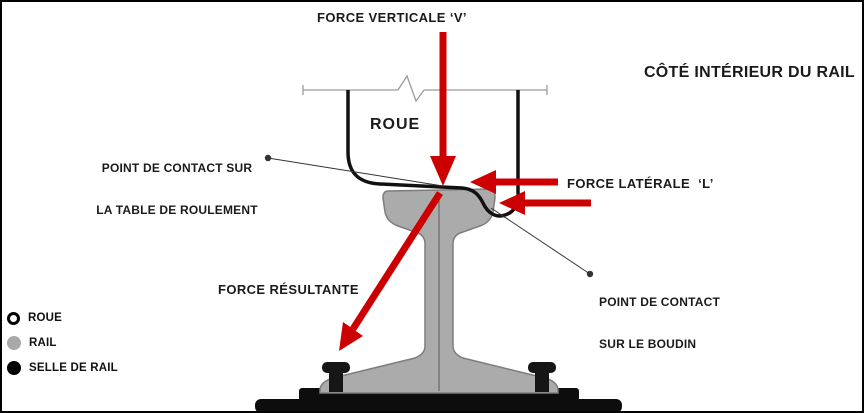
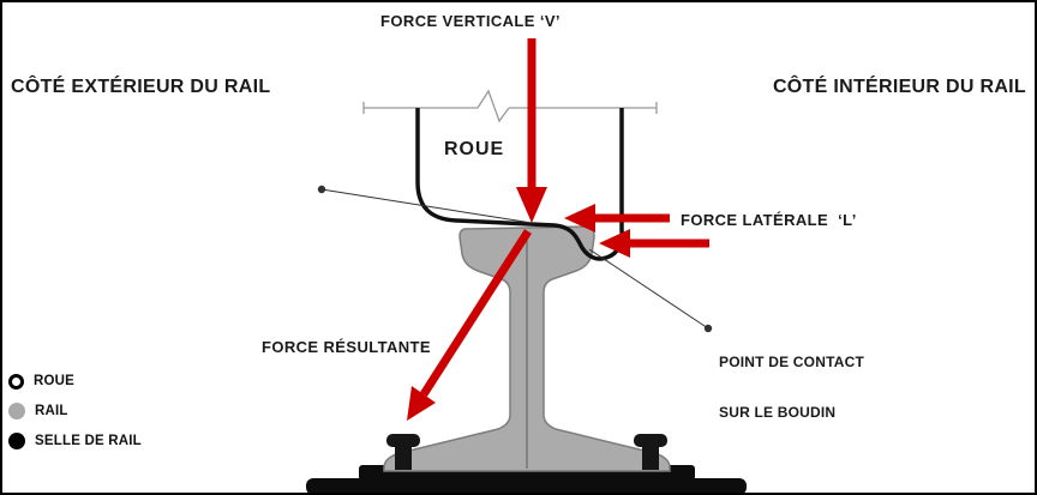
  FORCE VERTICALE ‘V’
+ CÔTÉ EXTÉRIEUR DU RAIL
  CÔTÉ INTÉRIEUR DU RAIL
  ROUE
- POINT DE CONTACT SUR
- LA TABLE DE ROULEMENT
  FORCE LATÉRALE ‘L’
  POINT DE CONTACT
  SUR LE BOUDIN
  FORCE RÉSULTANTE
  ROUE
  RAIL
  SELLE DE RAIL
